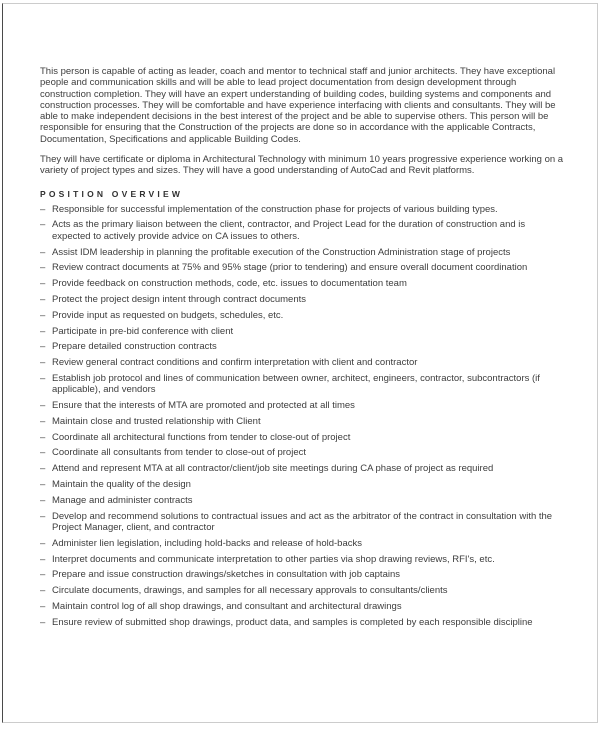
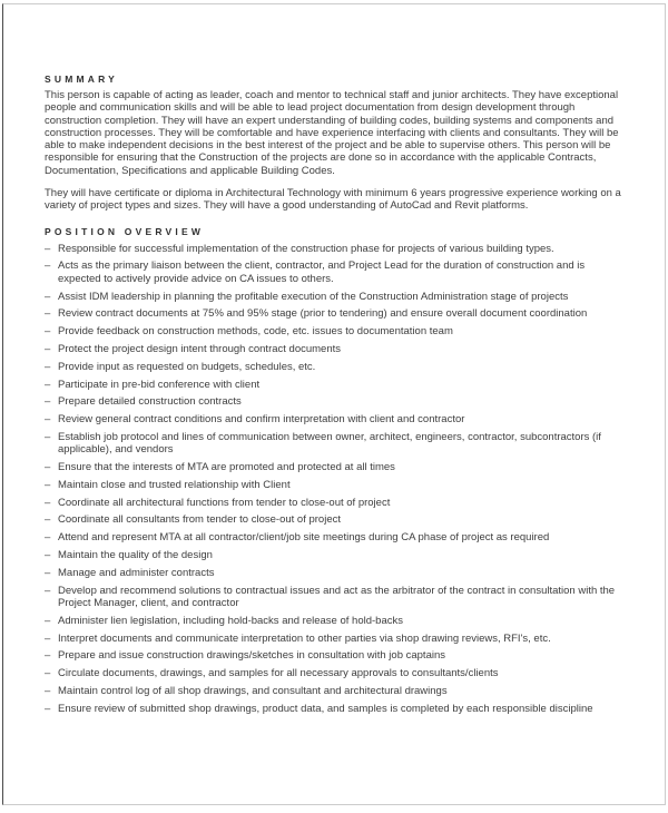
+ SUMMARY
  This person is capable of acting as leader, coach and mentor to technical staff and junior architects. They have exceptional people and communication skills and will be able to lead project documentation from design development through construction completion. They will have an expert understanding of building codes, building systems and components and construction processes. They will be comfortable and have experience interfacing with clients and consultants. They will be able to make independent decisions in the best interest of the project and be able to supervise others. This person will be responsible for ensuring that the Construction of the projects are done so in accordance with the applicable Contracts, Documentation, Specifications and applicable Building Codes.
- They will have certificate or diploma in Architectural Technology with minimum 10 years progressive experience working on a variety of project types and sizes. They will have a good understanding of AutoCad and Revit platforms.
+ They will have certificate or diploma in Architectural Technology with minimum 6 years progressive experience working on a variety of project types and sizes. They will have a good understanding of AutoCad and Revit platforms.
  POSITION OVERVIEW
  –
  Responsible for successful implementation of the construction phase for projects of various building types.
  –
  Acts as the primary liaison between the client, contractor, and Project Lead for the duration of construction and is expected to actively provide advice on CA issues to others.
  –
  Assist IDM leadership in planning the profitable execution of the Construction Administration stage of projects
  –
  Review contract documents at 75% and 95% stage (prior to tendering) and ensure overall document coordination
  –
  Provide feedback on construction methods, code, etc. issues to documentation team
  –
  Protect the project design intent through contract documents
  –
  Provide input as requested on budgets, schedules, etc.
  –
  Participate in pre-bid conference with client
  –
  Prepare detailed construction contracts
  –
  Review general contract conditions and confirm interpretation with client and contractor
  –
  Establish job protocol and lines of communication between owner, architect, engineers, contractor, subcontractors (if applicable), and vendors
  –
  Ensure that the interests of MTA are promoted and protected at all times
  –
  Maintain close and trusted relationship with Client
  –
  Coordinate all architectural functions from tender to close-out of project
  –
  Coordinate all consultants from tender to close-out of project
  –
  Attend and represent MTA at all contractor/client/job site meetings during CA phase of project as required
  –
  Maintain the quality of the design
  –
  Manage and administer contracts
  –
  Develop and recommend solutions to contractual issues and act as the arbitrator of the contract in consultation with the Project Manager, client, and contractor
  –
  Administer lien legislation, including hold-backs and release of hold-backs
  –
  Interpret documents and communicate interpretation to other parties via shop drawing reviews, RFI's, etc.
  –
  Prepare and issue construction drawings/sketches in consultation with job captains
  –
  Circulate documents, drawings, and samples for all necessary approvals to consultants/clients
  –
  Maintain control log of all shop drawings, and consultant and architectural drawings
  –
  Ensure review of submitted shop drawings, product data, and samples is completed by each responsible discipline
